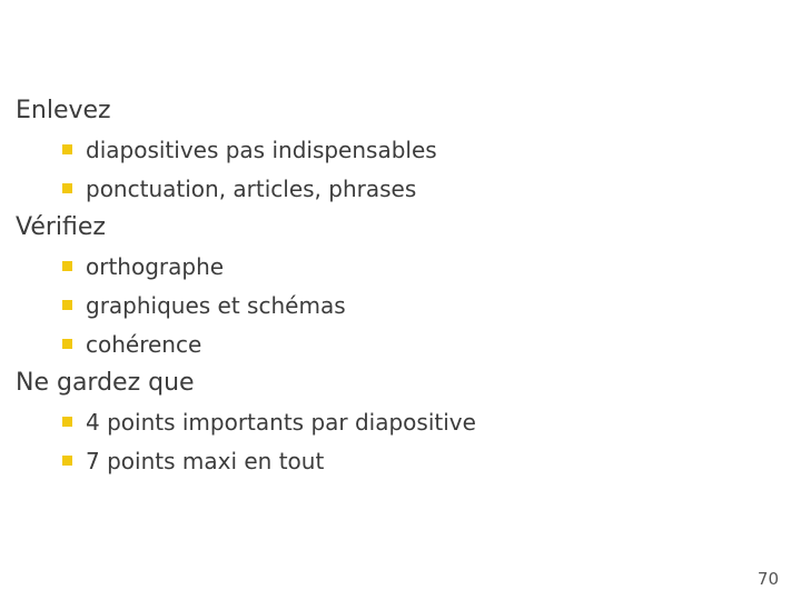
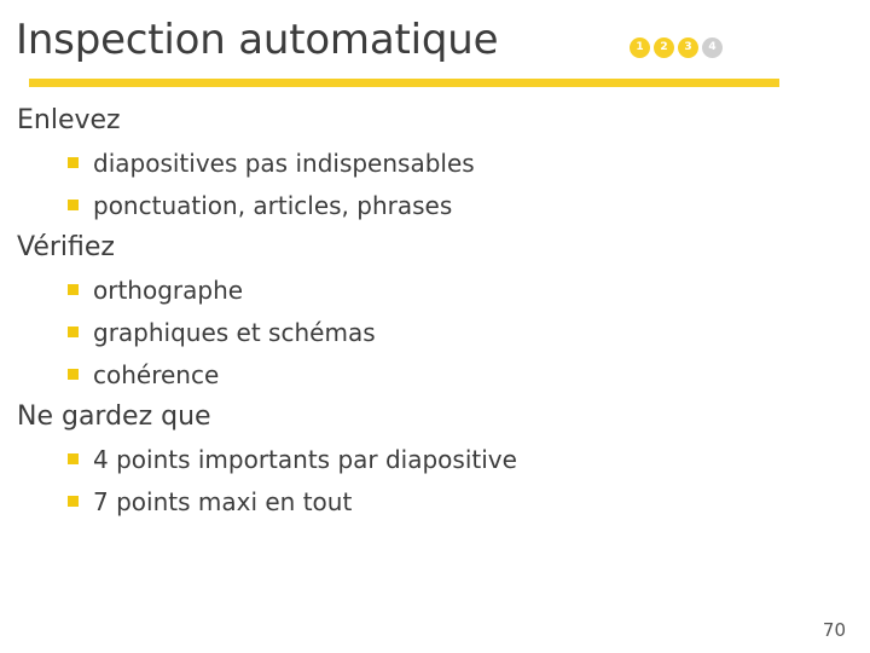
+ Inspection automatique
+ 1
+ 2
+ 3
+ 4
  Enlevez
  diapositives pas indispensables
  ponctuation, articles, phrases
  Vérifiez
  orthographe
  graphiques et schémas
  cohérence
  Ne gardez que
  4 points importants par diapositive
  7 points maxi en tout
  70
